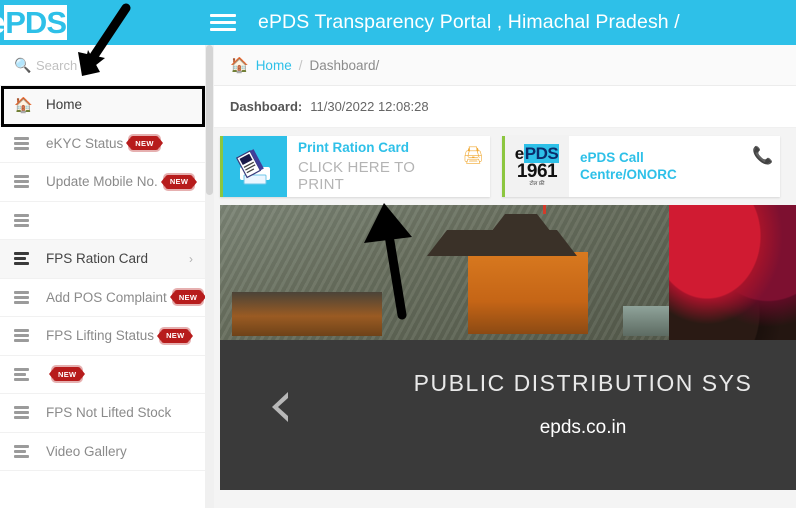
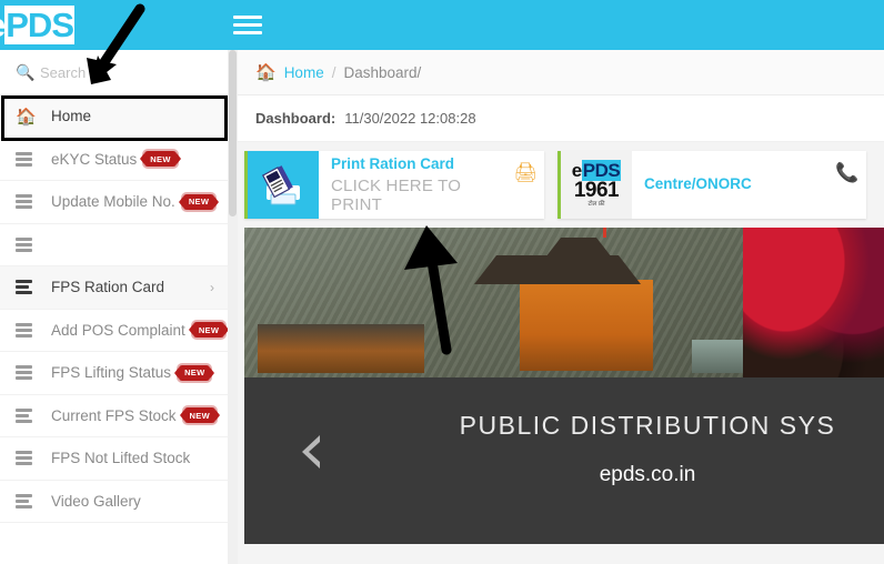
  PDS
- ePDS Transparency Portal , Himachal Pradesh /
  🔍
  Search
  🏠
  Home
  eKYC Status
  NEW
  Update Mobile No.
  NEW
  FPS Ration Card
  ›
  Add POS Complaint
  NEW
  FPS Lifting Status
  NEW
+ Current FPS Stock
  NEW
  FPS Not Lifted Stock
  Video Gallery
  🏠
  Home
  /
  Dashboard/
  Dashboard:
  11/30/2022 12:08:28
  Print Ration Card
  CLICK HERE TO PRINT
  🖨
  ePDS
  1961
- ePDS Call
  Centre/ONORC
  📞
  PUBLIC DISTRIBUTION SYS
  epds.co.in
